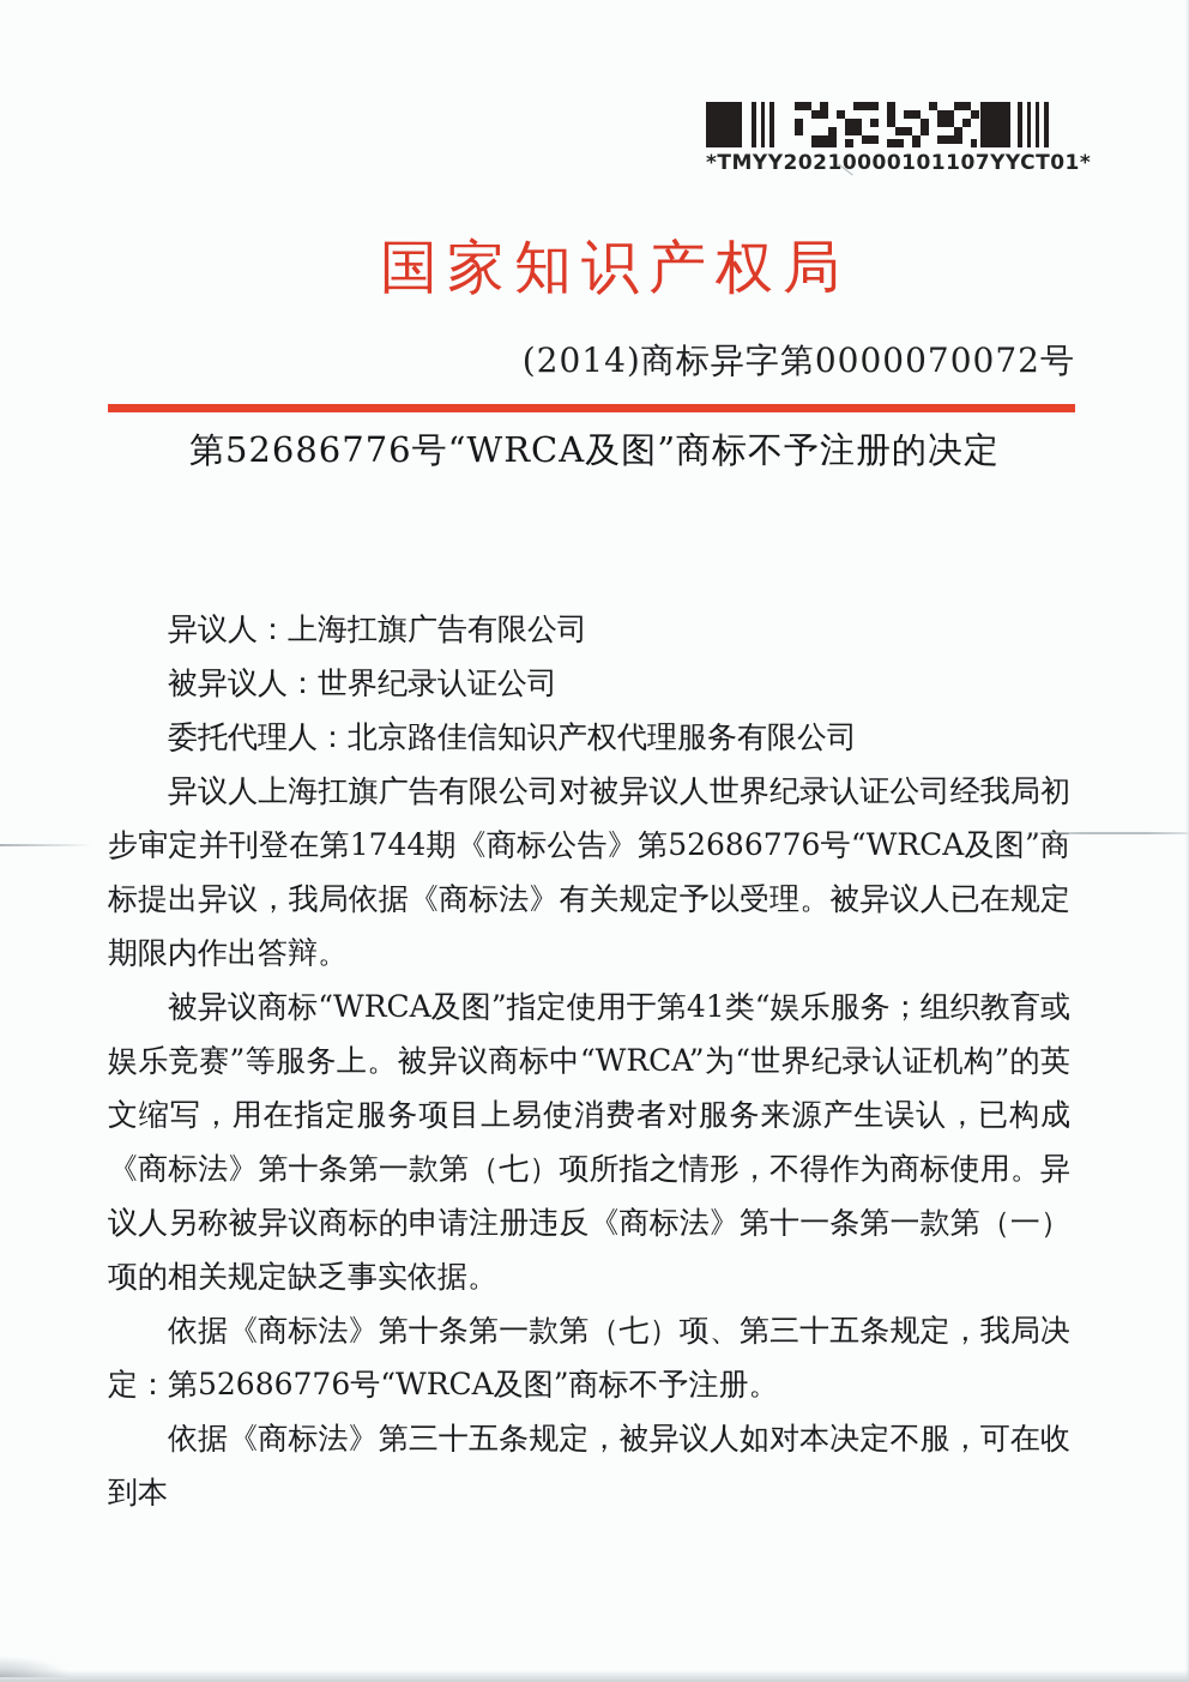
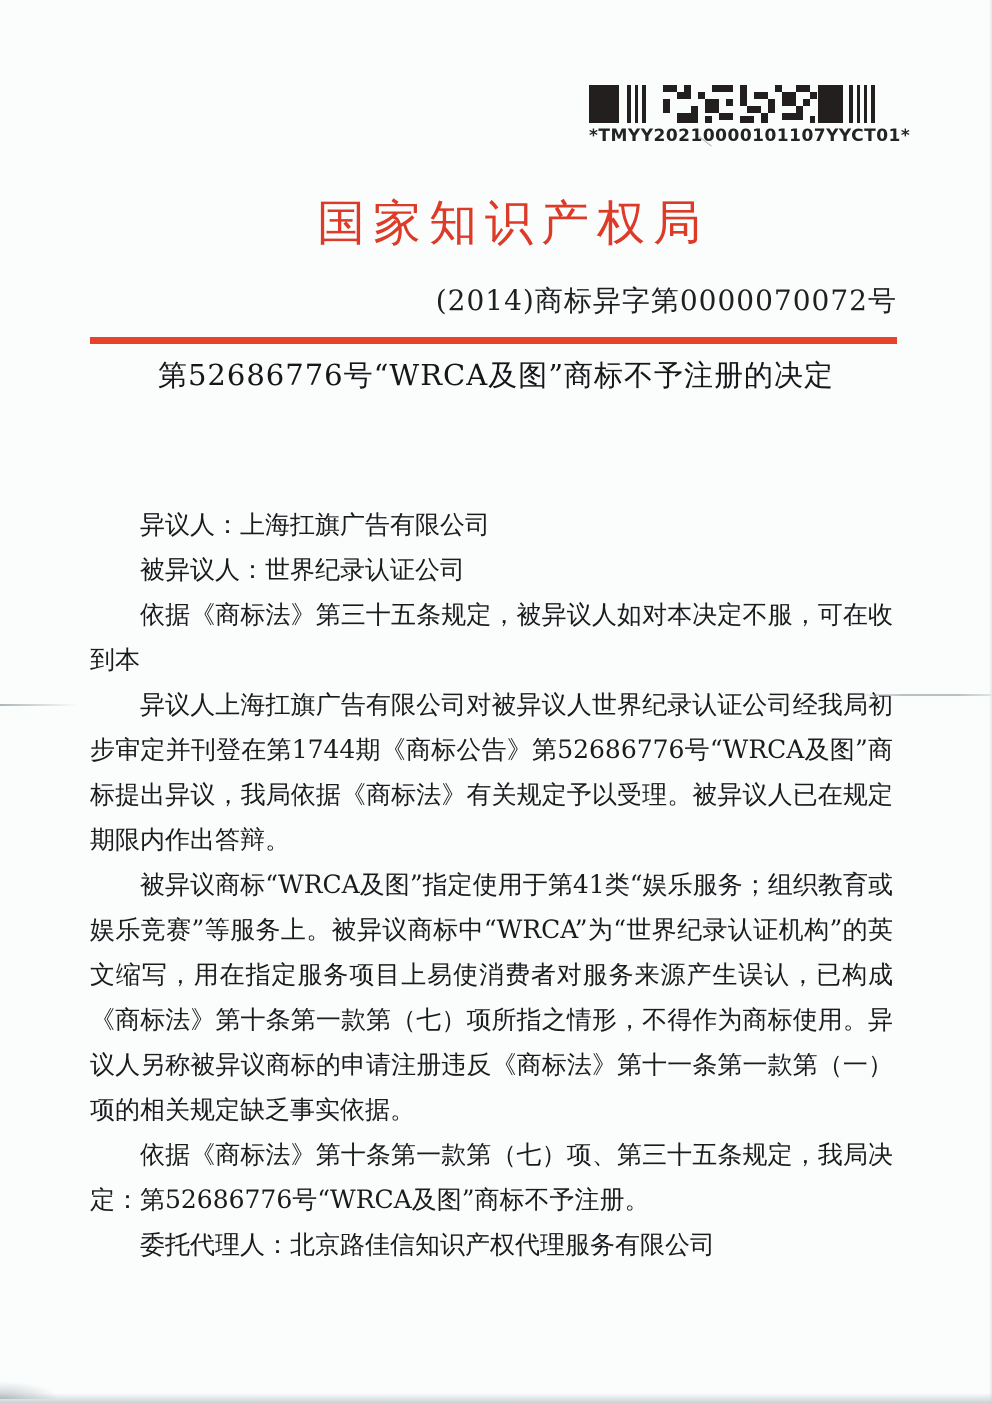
  *TMYY20210000101107YYCT01*
  国家知识产权局
  (2014)商标异字第0000070072号
  第52686776号“WRCA及图”商标不予注册的决定
  异议人：上海扛旗广告有限公司
  被异议人：世界纪录认证公司
- 委托代理人：北京路佳信知识产权代理服务有限公司
+ 依据《商标法》第三十五条规定，被异议人如对本决定不服，可在收到本
  异议人上海扛旗广告有限公司对被异议人世界纪录认证公司经我局初步审定并刊登在第1744期《商标公告》第52686776号“WRCA及图”商标提出异议，我局依据《商标法》有关规定予以受理。被异议人已在规定期限内作出答辩。
  被异议商标“WRCA及图”指定使用于第41类“娱乐服务；组织教育或娱乐竞赛”等服务上。被异议商标中“WRCA”为“世界纪录认证机构”的英文缩写，用在指定服务项目上易使消费者对服务来源产生误认，已构成《商标法》第十条第一款第（七）项所指之情形，不得作为商标使用。异议人另称被异议商标的申请注册违反《商标法》第十一条第一款第（一）项的相关规定缺乏事实依据。
  依据《商标法》第十条第一款第（七）项、第三十五条规定，我局决定：第52686776号“WRCA及图”商标不予注册。
- 依据《商标法》第三十五条规定，被异议人如对本决定不服，可在收到本
+ 委托代理人：北京路佳信知识产权代理服务有限公司
